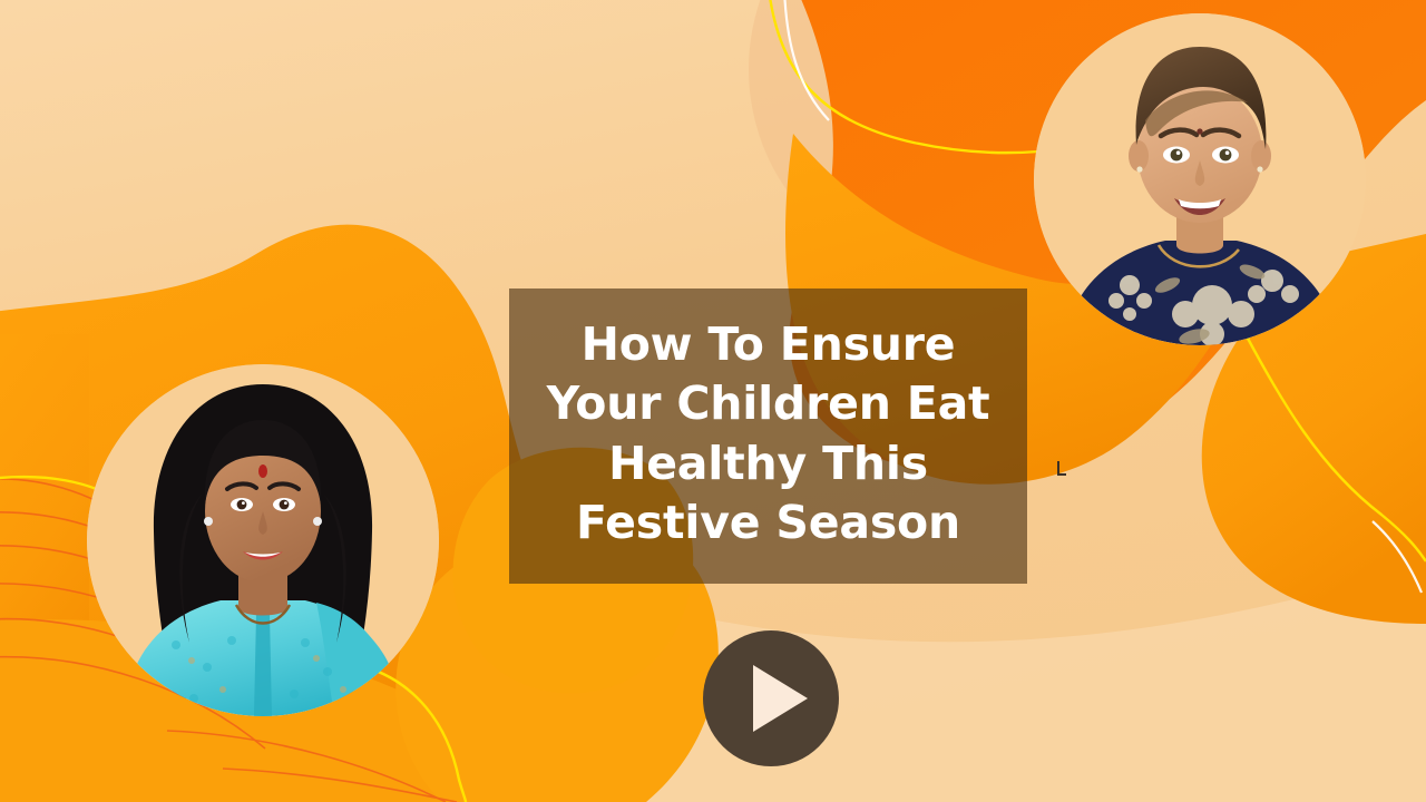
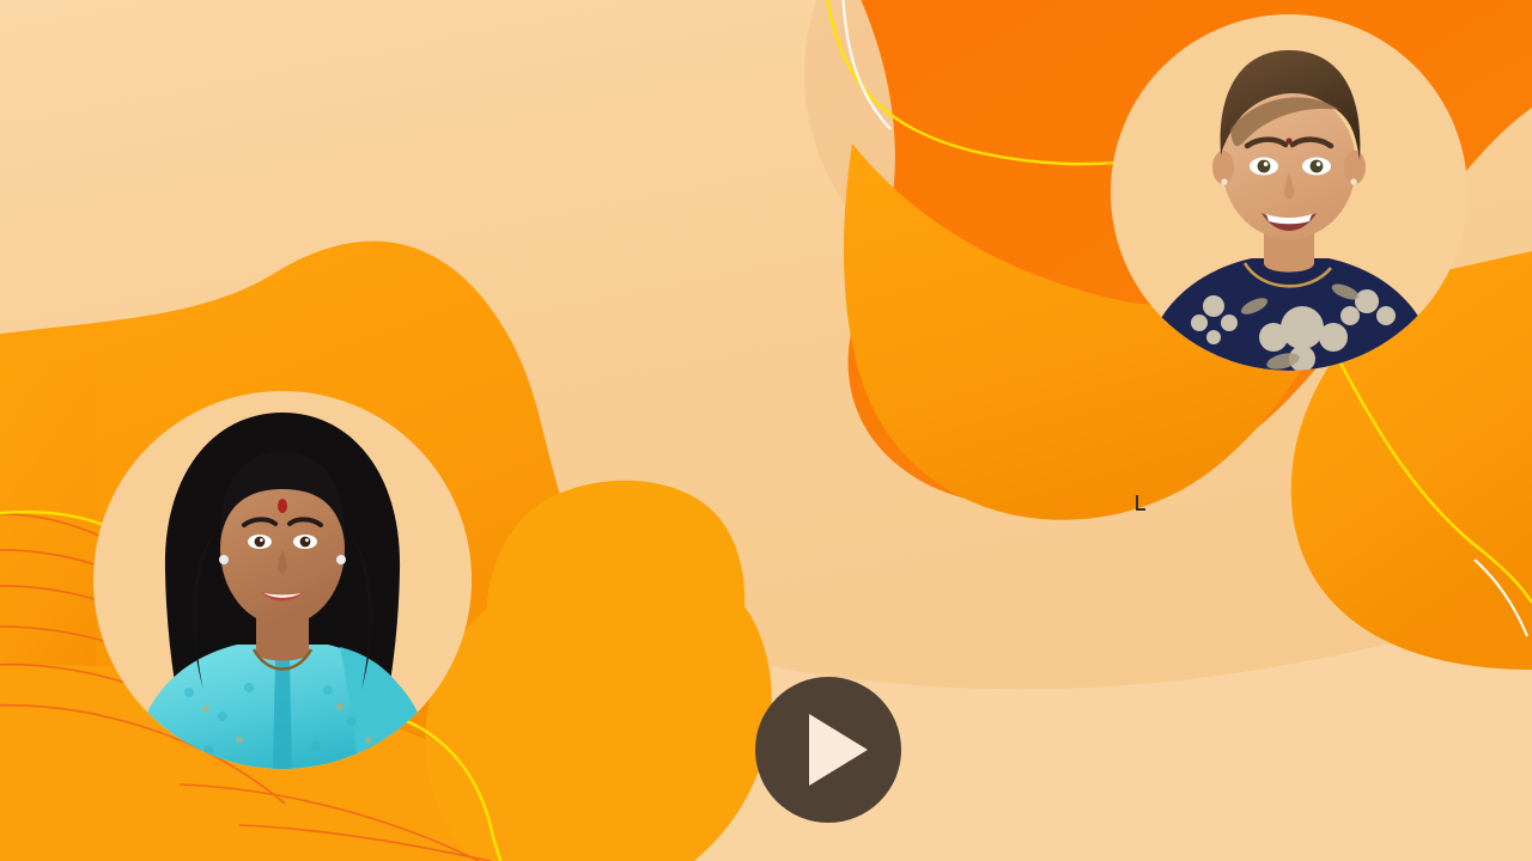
- How To Ensure
- Your Children Eat
- Healthy This
- Festive Season
